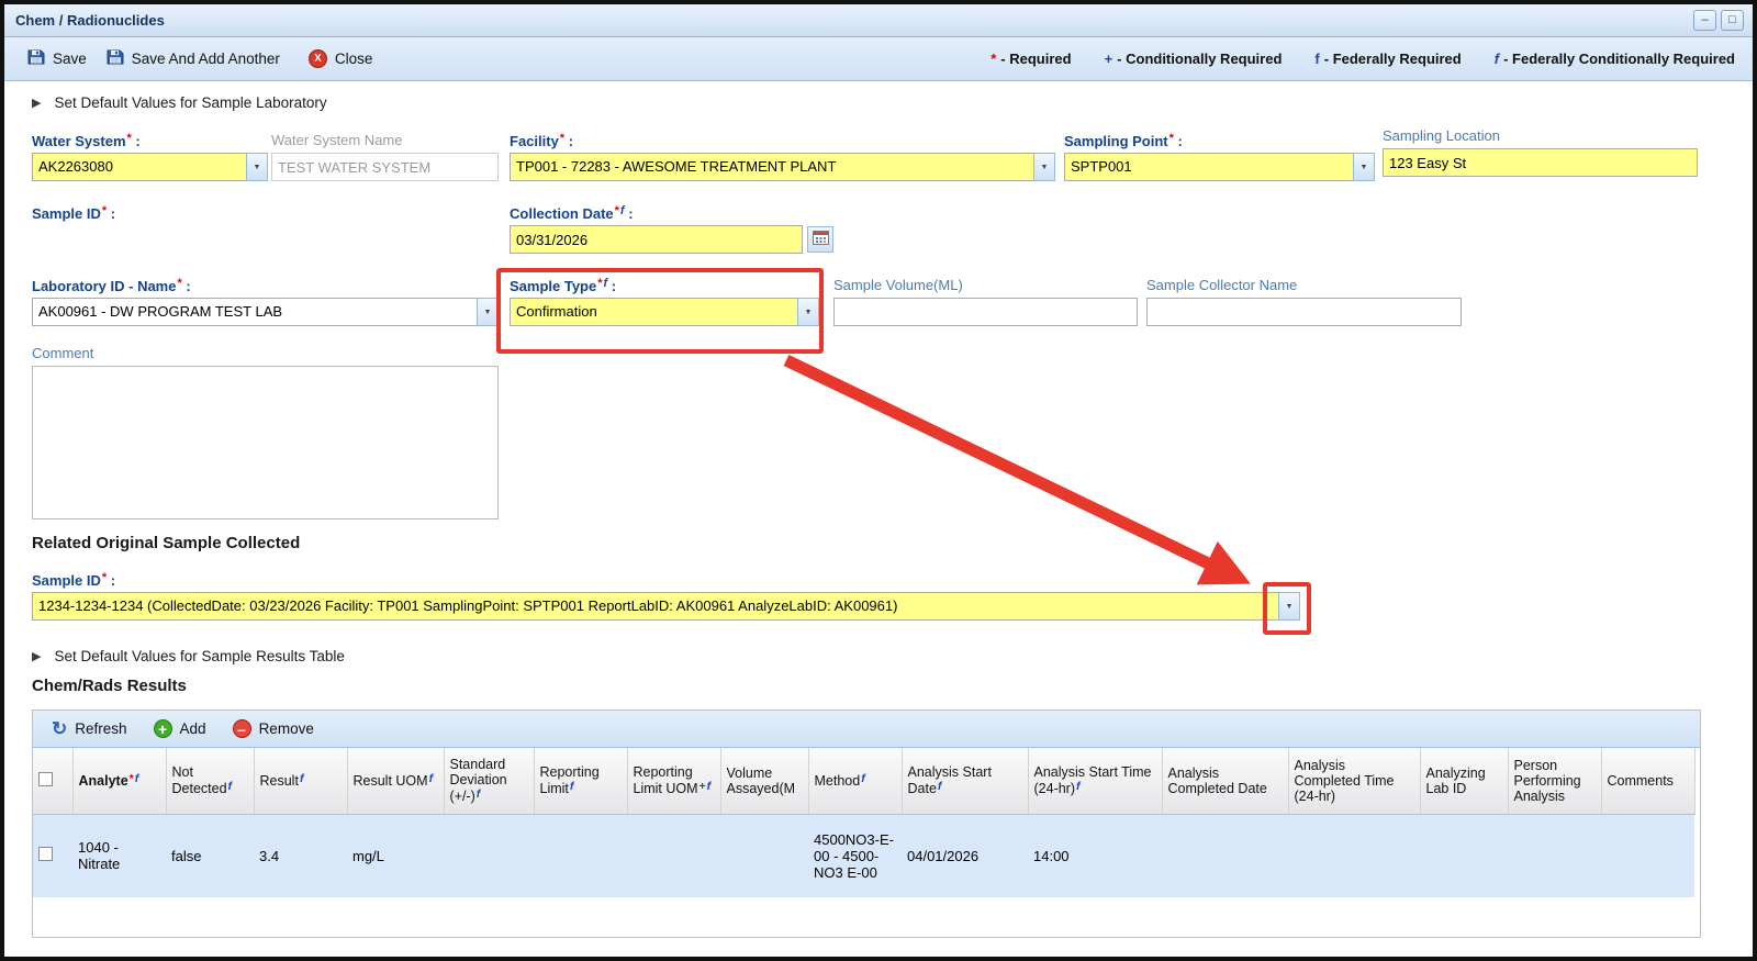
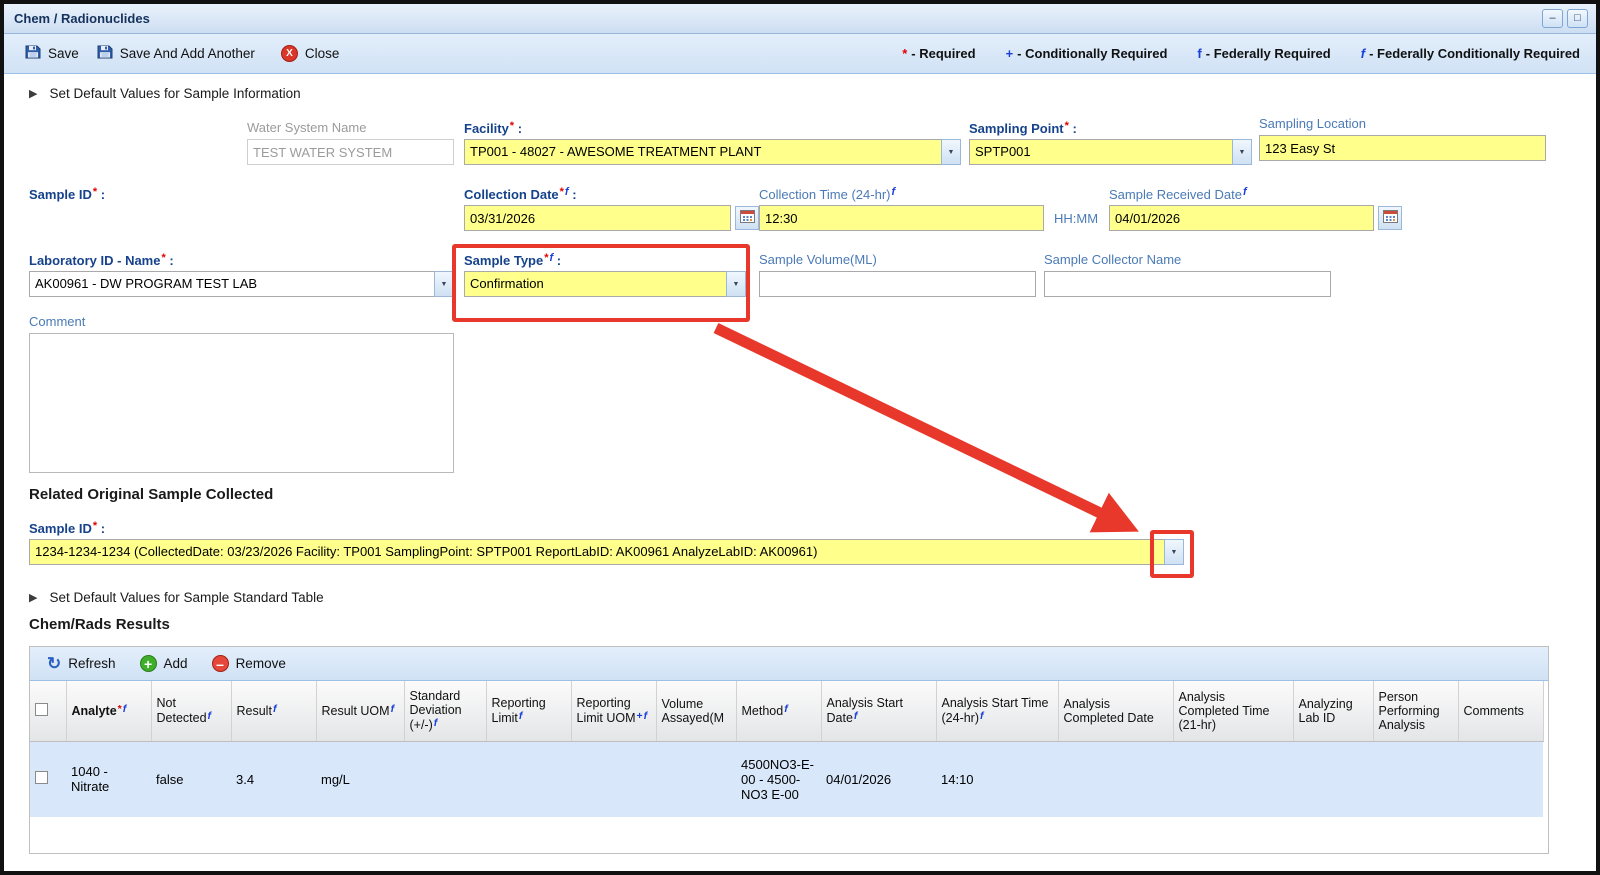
  Chem / Radionuclides
  –
  □
  Save
  Save And Add Another
  X
  Close
  * - Required
  + - Conditionally Required
  f - Federally Required
  f - Federally Conditionally Required
  ▶
- Set Default Values for Sample Laboratory
+ Set Default Values for Sample Information
- Water System* :
- AK2263080
  Water System Name
  TEST WATER SYSTEM
  Facility* :
- TP001 - 72283 - AWESOME TREATMENT PLANT
+ TP001 - 48027 - AWESOME TREATMENT PLANT
  Sampling Point* :
  SPTP001
  Sampling Location
  123 Easy St
  Sample ID* :
  Collection Date*f :
  03/31/2026
+ Collection Time (24-hr)f
+ 12:30
+ HH:MM
+ Sample Received Datef
+ 04/01/2026
  Laboratory ID - Name* :
  AK00961 - DW PROGRAM TEST LAB
  Sample Type*f :
  Confirmation
  Sample Volume(ML)
  Sample Collector Name
  Comment
  Related Original Sample Collected
  Sample ID* :
  1234-1234-1234 (CollectedDate: 03/23/2026 Facility: TP001 SamplingPoint: SPTP001 ReportLabID: AK00961 AnalyzeLabID: AK00961)
  ▶
- Set Default Values for Sample Results Table
+ Set Default Values for Sample Standard Table
  Chem/Rads Results
  ↻
  Refresh
  +
  Add
  –
  Remove
- 	Analyte*f	Not Detectedf	Resultf	Result UOMf	Standard Deviation (+/-)f	Reporting Limitf	Reporting Limit UOM+f	Volume Assayed(M	Methodf	Analysis Start Datef	Analysis Start Time (24-hr)f	Analysis Completed Date	Analysis Completed Time (24-hr)	Analyzing Lab ID	Person Performing Analysis	Comments
+ 	Analyte*f	Not Detectedf	Resultf	Result UOMf	Standard Deviation (+/-)f	Reporting Limitf	Reporting Limit UOM+f	Volume Assayed(M	Methodf	Analysis Start Datef	Analysis Start Time (24-hr)f	Analysis Completed Date	Analysis Completed Time (21-hr)	Analyzing Lab ID	Person Performing Analysis	Comments
- 	1040 - Nitrate	false	3.4	mg/L					4500NO3-E-00 - 4500-NO3 E-00	04/01/2026	14:00
+ 	1040 - Nitrate	false	3.4	mg/L					4500NO3-E-00 - 4500-NO3 E-00	04/01/2026	14:10
